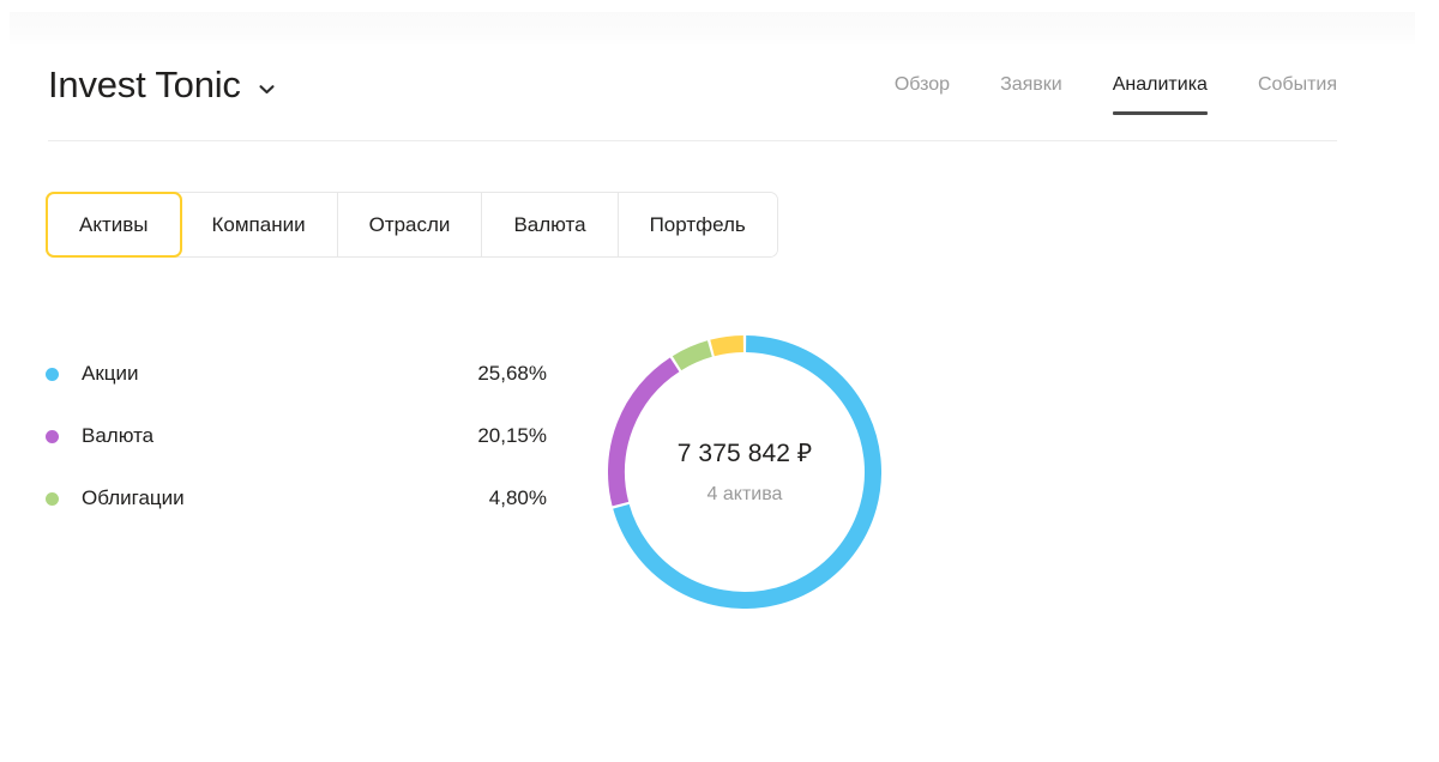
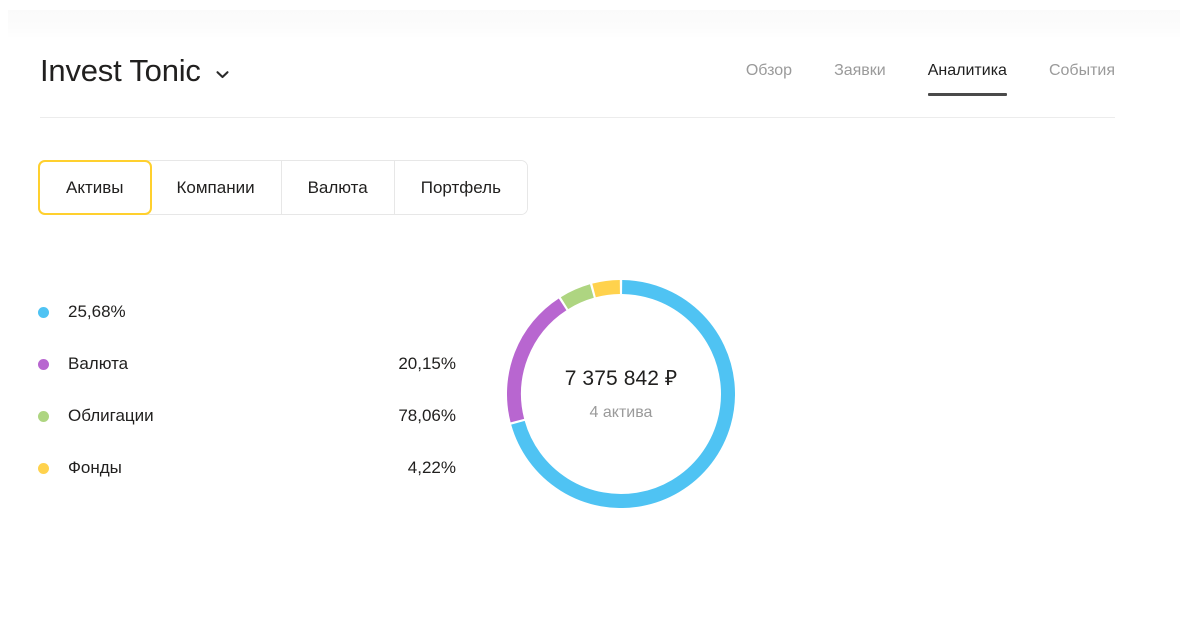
  Invest Tonic
  Обзор
  Заявки
  Аналитика
  События
  Активы
  Компании
- Отрасли
  Валюта
  Портфель
- Акции
  25,68%
  Валюта
  20,15%
  Облигации
- 4,80%
+ 78,06%
+ Фонды
+ 4,22%
  7 375 842 ₽
  4 актива
